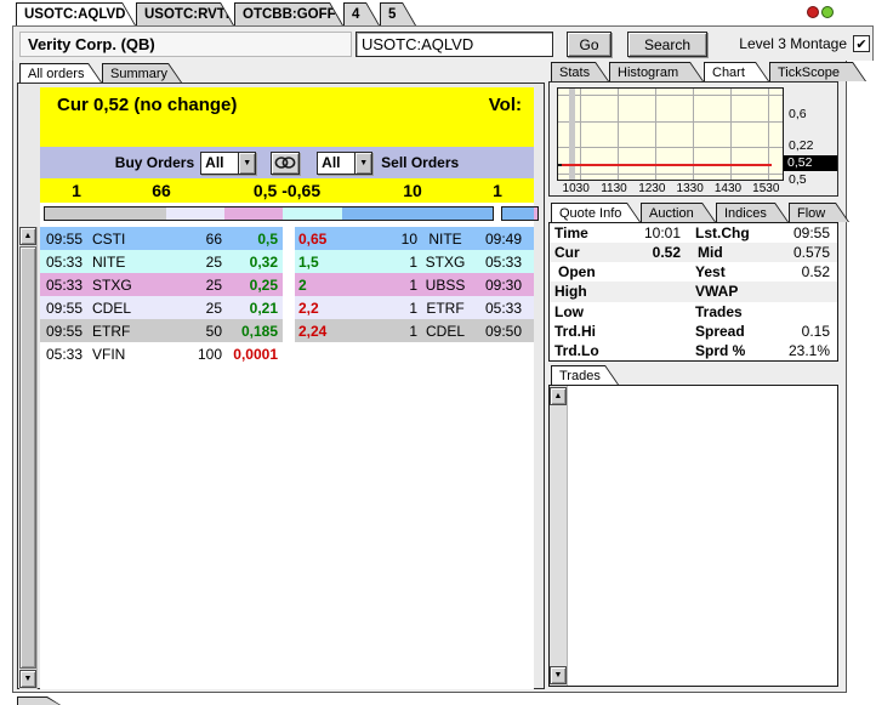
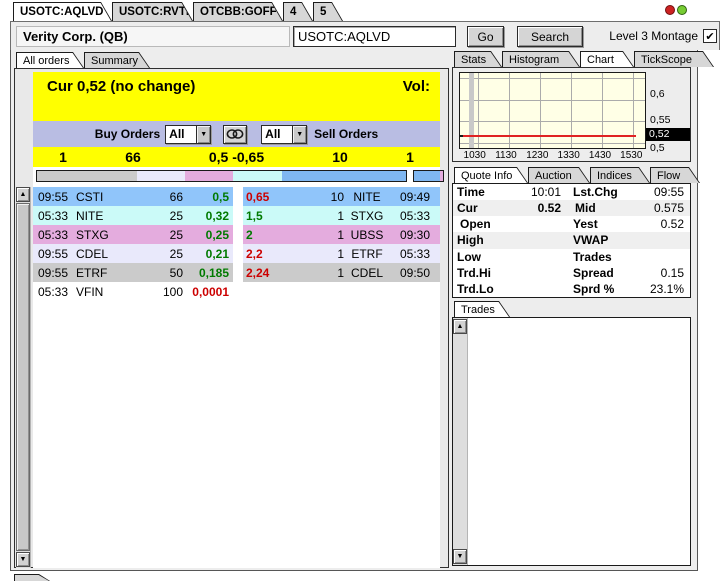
  USOTC:AQLVD
  USOTC:RVT
  OTCBB:GOFF
  4
  5
  Verity Corp. (QB)
  USOTC:AQLVD
  Go
  Search
  Level 3 Montage
  ✔
  All orders
  Summary
  Cur 0,52 (no change)
  Vol:
  Buy Orders
  All
  All
  Sell Orders
  1
  66
  0,5 -0,65
  10
  1
  09:55
  CSTI
  66
  0,5
  0,65
  10
  NITE
  09:49
  05:33
  NITE
  25
  0,32
  1,5
  1
  STXG
  05:33
  05:33
  STXG
  25
  0,25
  2
  1
  UBSS
  09:30
  09:55
  CDEL
  25
  0,21
  2,2
  1
  ETRF
  05:33
  09:55
  ETRF
  50
  0,185
  2,24
  1
  CDEL
  09:50
  05:33
  VFIN
  100
  0,0001
  Stats
  Histogram
  Chart
  TickScope
  0,6
- 0,22
+ 0,55
  0,52
  0,5
  1030
  1130
  1230
  1330
  1430
  1530
  Quote Info
  Auction
  Indices
  Flow
  Time
  10:01
  Lst.Chg
  09:55
  Cur
  0.52
  Mid
  0.575
  Open
  Yest
  0.52
  High
  VWAP
  Low
  Trades
  Trd.Hi
  Spread
  0.15
  Trd.Lo
  Sprd %
  23.1%
  Trades
